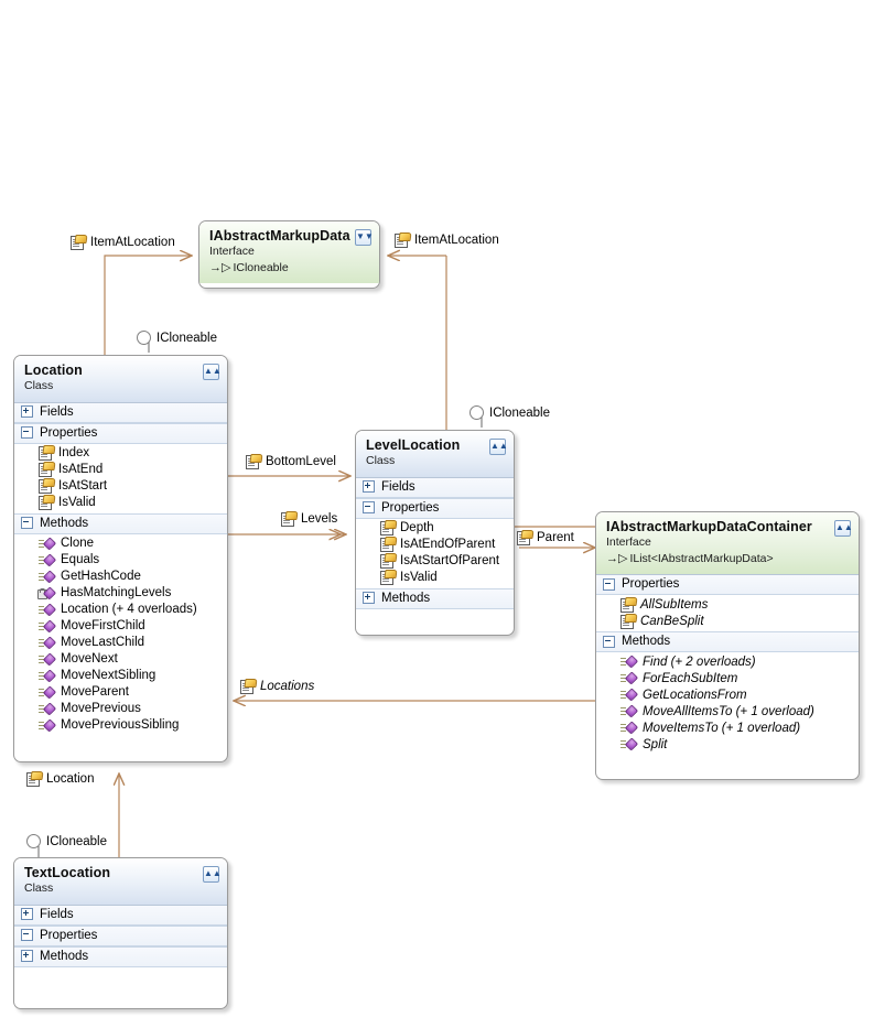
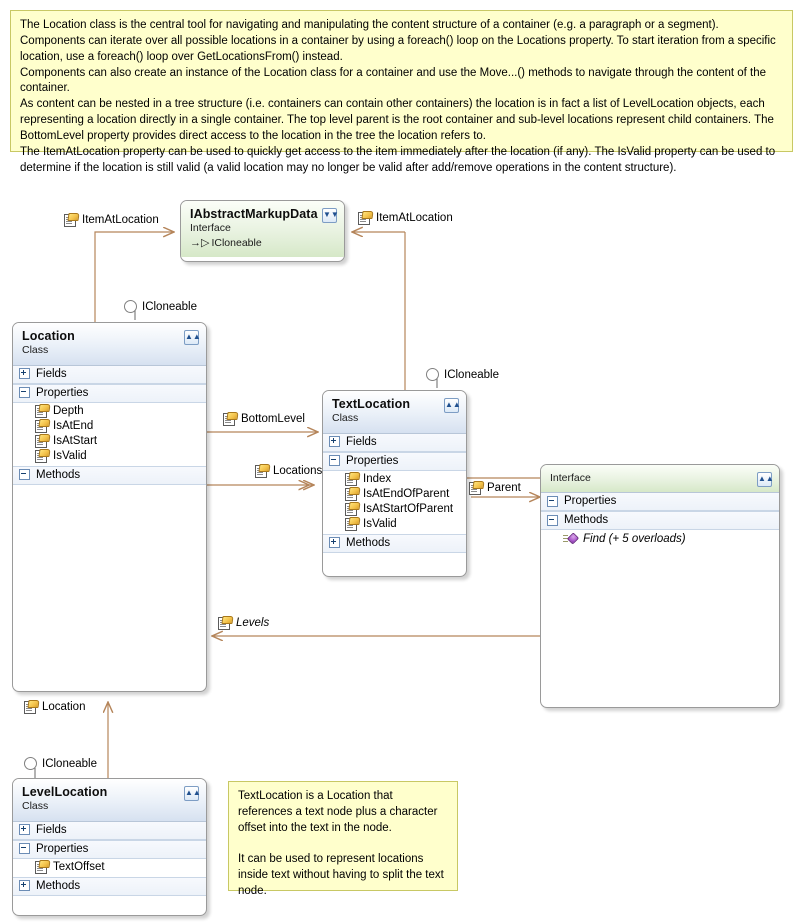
+ The Location class is the central tool for navigating and manipulating the content structure of a container (e.g. a paragraph or a segment).
+ Components can iterate over all possible locations in a container by using a foreach() loop on the Locations property. To start iteration from a specific location, use a foreach() loop over GetLocationsFrom() instead.
+ Components can also create an instance of the Location class for a container and use the Move...() methods to navigate through the content of the container.
+ As content can be nested in a tree structure (i.e. containers can contain other containers) the location is in fact a list of LevelLocation objects, each representing a location directly in a single container. The top level parent is the root container and sub-level locations represent child containers. The BottomLevel property provides direct access to the location in the tree the location refers to.
+ The ItemAtLocation property can be used to quickly get access to the item immediately after the location (if any). The IsValid property can be used to determine if the location is still valid (a valid location may no longer be valid after add/remove operations in the content structure).
  IAbstractMarkupData
  Interface
  →▷ ICloneable
  ▼▼
  Location
  Class
  ▲▲
  Fields
  Properties
- Index
+ Depth
  IsAtEnd
  IsAtStart
  IsValid
  Methods
- Clone
- Equals
- GetHashCode
- HasMatchingLevels
- Location (+ 4 overloads)
- MoveFirstChild
- MoveLastChild
- MoveNext
- MoveNextSibling
- MoveParent
- MovePrevious
- MovePreviousSibling
- LevelLocation
+ TextLocation
  Class
  ▲▲
  Fields
  Properties
- Depth
+ Index
  IsAtEndOfParent
  IsAtStartOfParent
  IsValid
  Methods
- IAbstractMarkupDataContainer
  Interface
- →▷ IList<IAbstractMarkupData>
  ▲▲
  Properties
- AllSubItems
- CanBeSplit
  Methods
- Find (+ 2 overloads)
+ Find (+ 5 overloads)
- ForEachSubItem
- GetLocationsFrom
- MoveAllItemsTo (+ 1 overload)
- MoveItemsTo (+ 1 overload)
- Split
- TextLocation
+ LevelLocation
  Class
  ▲▲
  Fields
  Properties
+ TextOffset
  Methods
+ TextLocation is a Location that references a text node plus a character offset into the text in the node.
+ It can be used to represent locations inside text without having to split the text node.
  ItemAtLocation
  ItemAtLocation
  BottomLevel
- Levels
+ Locations
  Parent
- Locations
+ Levels
  Location
  ICloneable
  ICloneable
  ICloneable
